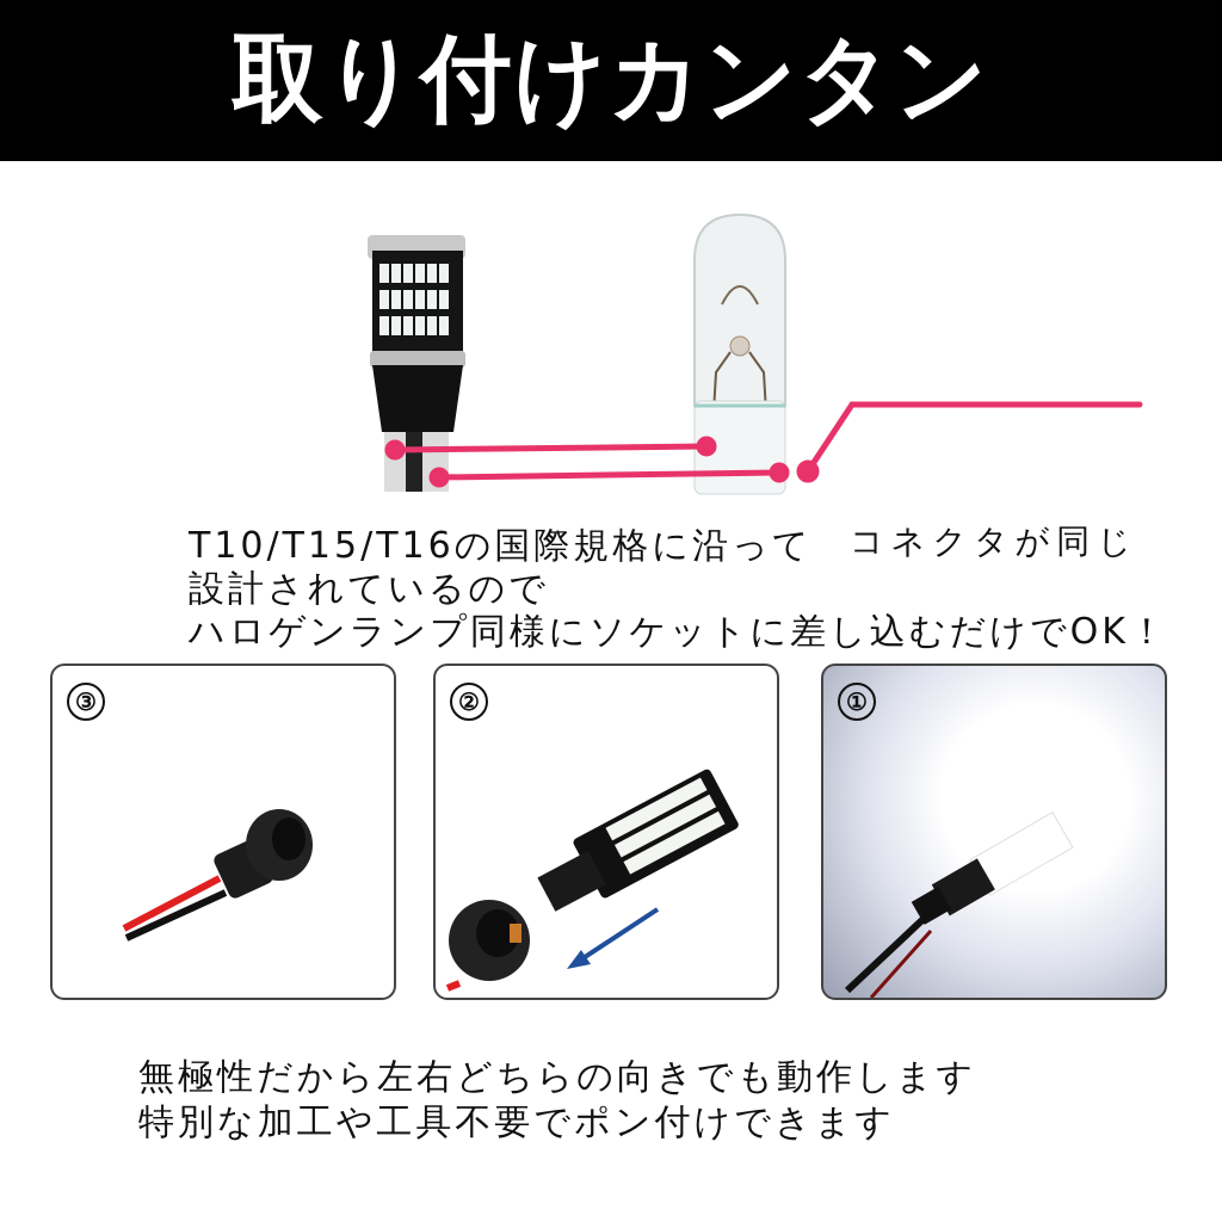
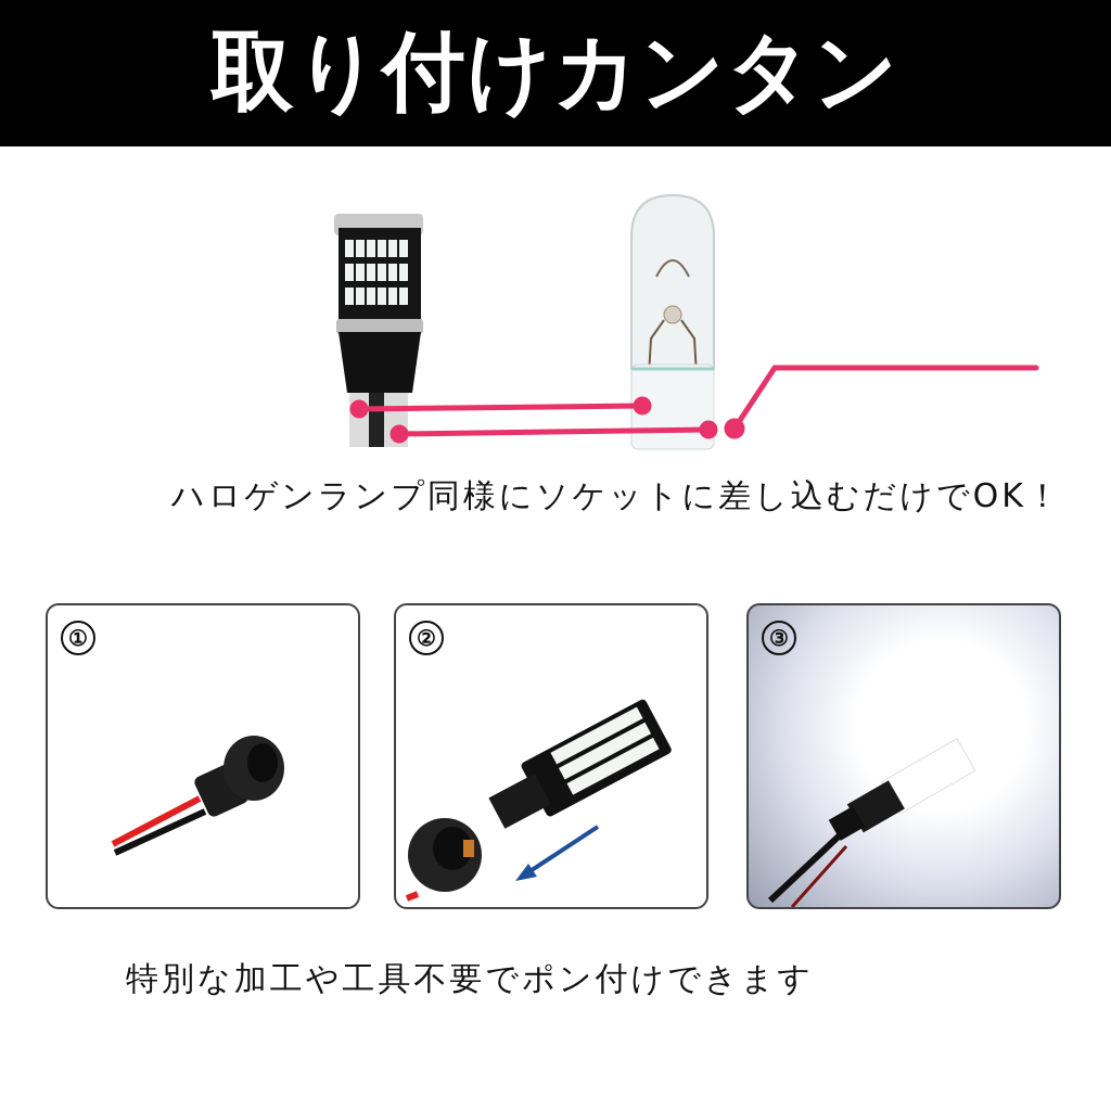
  取り付けカンタン
- コネクタが同じ
- T10/T15/T16の国際規格に沿って
- 設計されているので
  ハロゲンランプ同様にソケットに差し込むだけでOK！
- ③
+ ①
  ②
- ①
+ ③
- 無極性だから左右どちらの向きでも動作します
  特別な加工や工具不要でポン付けできます
